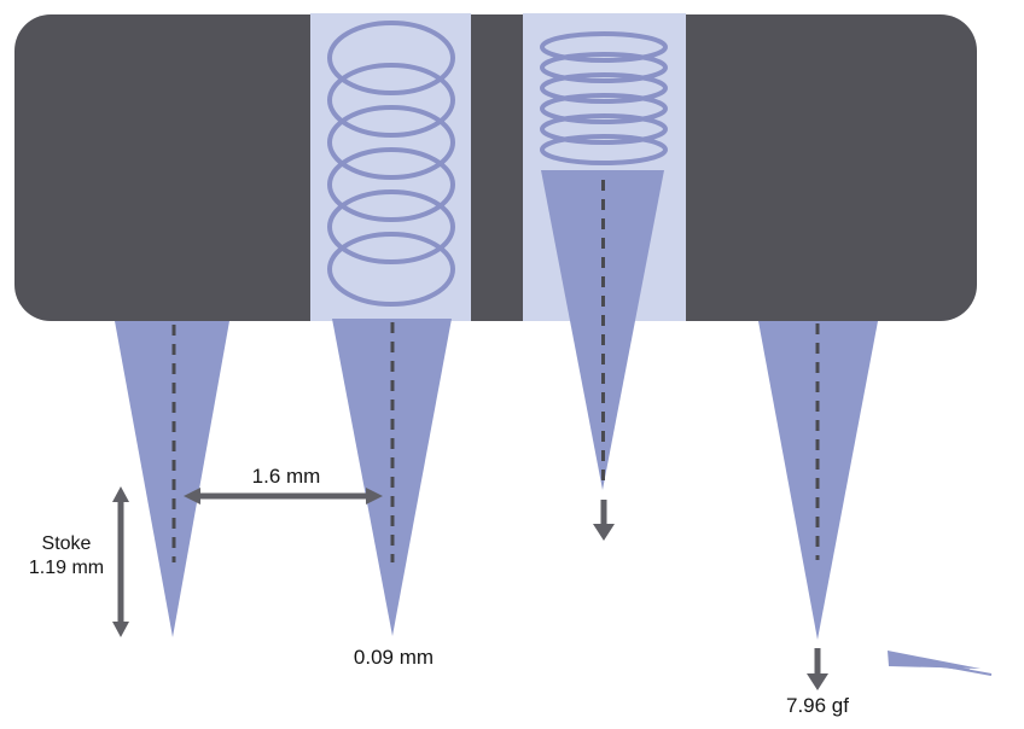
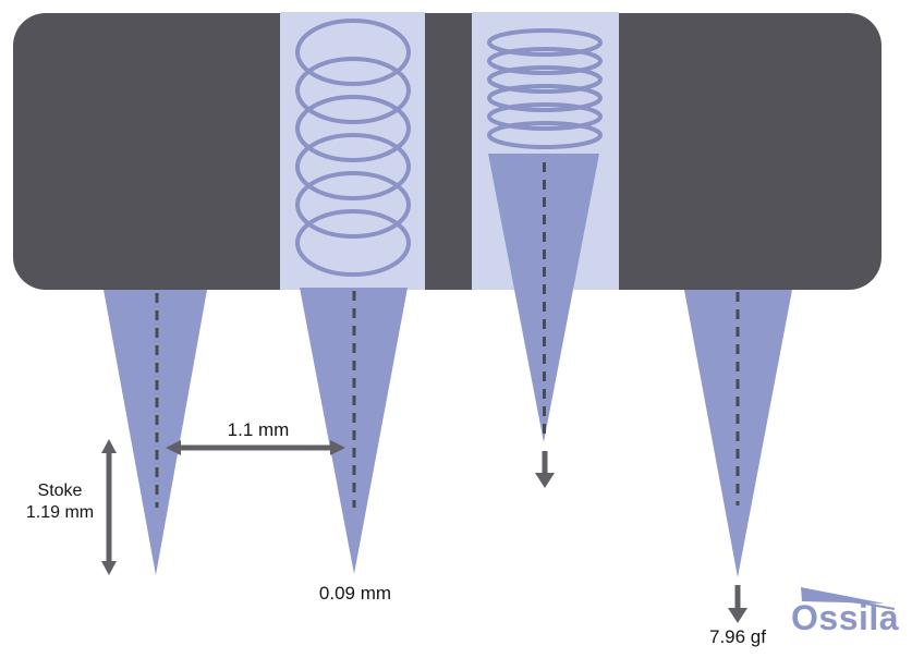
  Stoke
  1.19 mm
- 1.6 mm
+ 1.1 mm
  0.09 mm
  7.96 gf
+ Ossila
